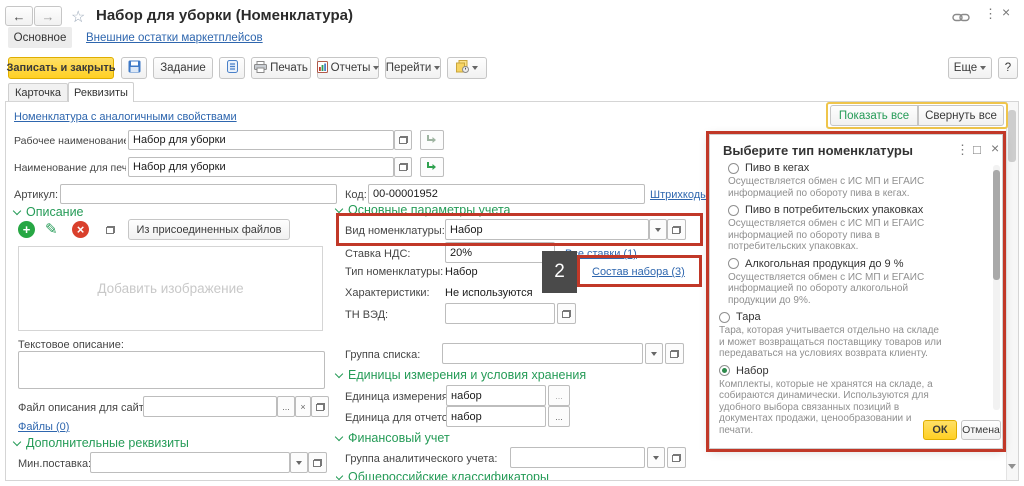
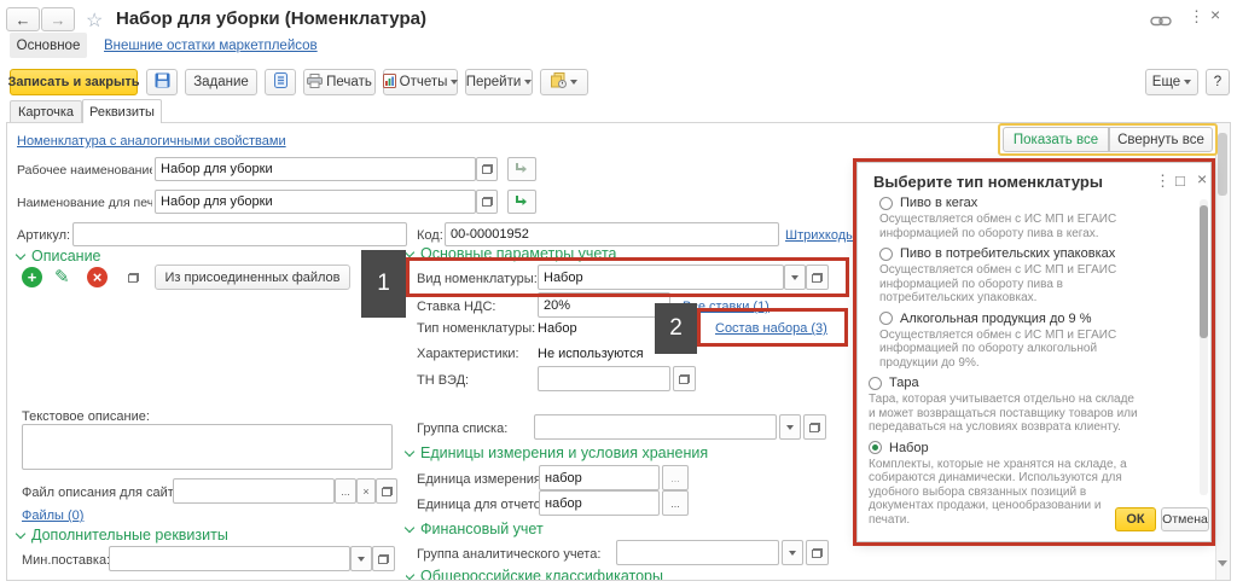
  ←
  →
  ☆
  Набор для уборки (Номенклатура)
  ⋮
  ×
  Основное
  Внешние остатки маркетплейсов
  Записать и закрыть
  Задание
  Печать
  Отчеты
  Перейти
  Еще
  ?
  Карточка
  Реквизиты
  Номенклатура с аналогичными свойствами
  Показать все
  Свернуть все
  Рабочее наименовани
  Набор для уборки
  Наименование для печ
  Набор для уборки
  Артикул:
  Код:
  00-00001952
  Штрихкоды
  Описание
  +
  ✎
  ×
  Из присоединенных файлов
- Добавить изображение
  Текстовое описание:
  Файл описания для сайт
  ...
  ×
  Файлы (0)
  Дополнительные реквизиты
  Мин.поставка
  Основные параметры учета
  Вид номенклатуры:
  Набор
  Ставка НДС:
  20%
  е ставки (1)
  Тип номенклатуры:
  Набор
  Состав набора (3)
  Характеристики:
  Не используются
  ТН ВЭД:
  Группа списка:
  Единицы измерения и условия хранения
  Единица измерения
  набор
  ...
  Единица для отчето
  набор
  ...
  Финансовый учет
  Группа аналитического учета:
  Общероссийские классификаторы
+ 1
  2
  Выберите тип номенклатуры
  ⋮
  □
  ×
  Пиво в кегах
  Осуществляется обмен с ИС МП и ЕГАИС информацией по обороту пива в кегах.
  Пиво в потребительских упаковках
  Осуществляется обмен с ИС МП и ЕГАИС информацией по обороту пива в потребительских упаковках.
  Алкогольная продукция до 9 %
  Осуществляется обмен с ИС МП и ЕГАИС информацией по обороту алкогольной продукции до 9%.
  Тара
  Тара, которая учитывается отдельно на складе и может возвращаться поставщику товаров или передаваться на условиях возврата клиенту.
  Набор
  Комплекты, которые не хранятся на складе, а собираются динамически. Используются для удобного выбора связанных позиций в документах продажи, ценообразовании и печати.
  ОК
  Отмена
